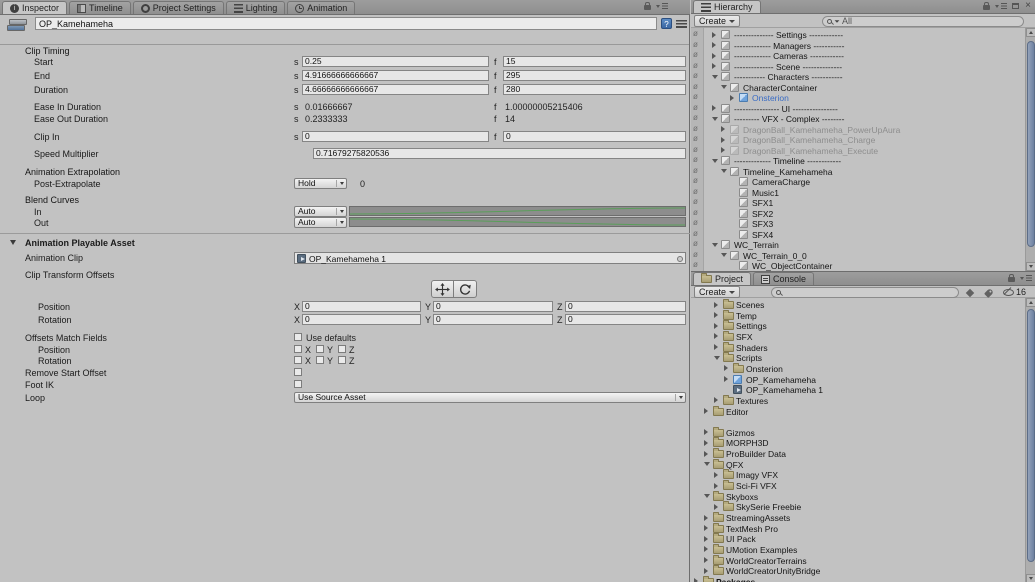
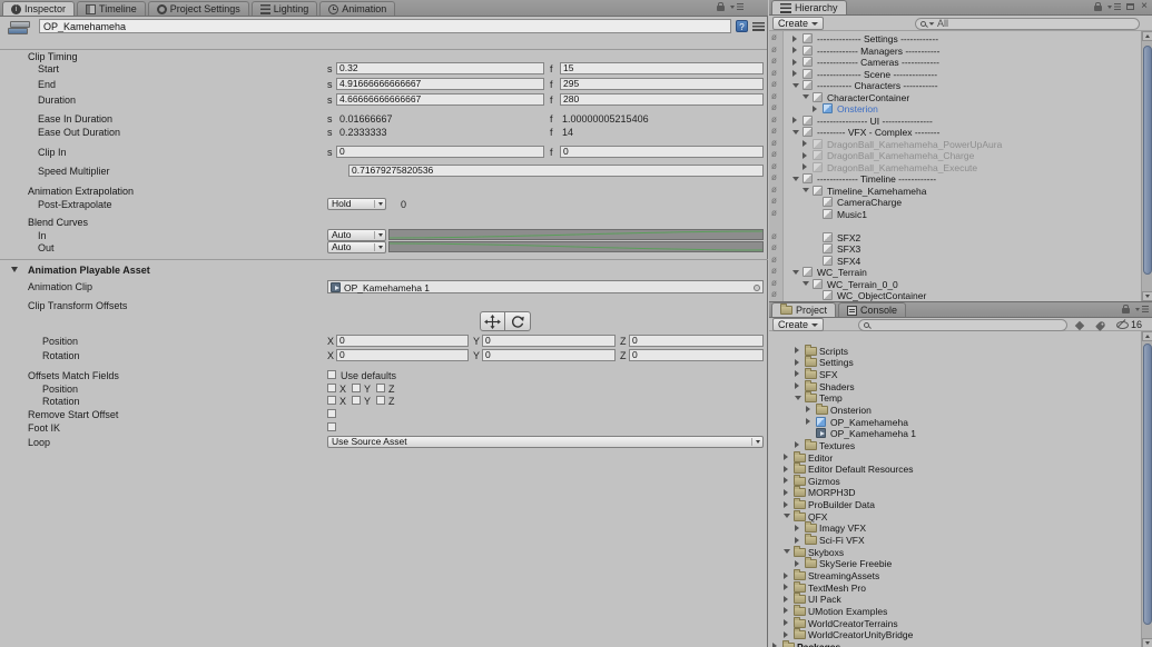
  Inspector
  Timeline
  Project Settings
  Lighting
  Animation
  OP_Kamehameha
  Clip Timing
  Start
  s
  f
- 0.25
+ 0.32
  15
  End
  s
  f
  4.91666666666667
  295
  Duration
  s
  f
  4.66666666666667
  280
  Ease In Duration
  s
  f
  0.01666667
  1.00000005215406
  Ease Out Duration
  s
  f
  0.2333333
  14
  Clip In
  s
  f
  0
  0
  Speed Multiplier
  0.71679275820536
  Animation Extrapolation
  Post-Extrapolate
  Hold
  0
  Blend Curves
  In
  Auto
  Out
  Auto
  Animation Playable Asset
  Animation Clip
  OP_Kamehameha 1
  Clip Transform Offsets
  Position
  X
  0
  Y
  0
  Z
  0
  Rotation
  X
  0
  Y
  0
  Z
  0
  Offsets Match Fields
  Use defaults
  Position
  X
  Y
  Z
  Rotation
  X
  Y
  Z
  Remove Start Offset
  Foot IK
  Loop
  Use Source Asset
  Hierarchy
  Create
  All
  -------------- Settings ------------
  ------------- Managers -----------
  ------------- Cameras ------------
  -------------- Scene --------------
  ----------- Characters -----------
  CharacterContainer
  Onsterion
  ---------------- UI ----------------
  --------- VFX - Complex --------
  DragonBall_Kamehameha_PowerUpAura
  DragonBall_Kamehameha_Charge
  DragonBall_Kamehameha_Execute
  ------------- Timeline ------------
  Timeline_Kamehameha
  CameraCharge
  Music1
- SFX1
  SFX2
  SFX3
  SFX4
  WC_Terrain
  WC_Terrain_0_0
  WC_ObjectContainer
  Project
  Console
  Create
  16
- Scenes
- Temp
+ Scripts
  Settings
  SFX
  Shaders
- Scripts
+ Temp
  Onsterion
  OP_Kamehameha
  OP_Kamehameha 1
  Textures
  Editor
+ Editor Default Resources
  Gizmos
  MORPH3D
  ProBuilder Data
  QFX
  Imagy VFX
  Sci-Fi VFX
  Skyboxs
  SkySerie Freebie
  StreamingAssets
  TextMesh Pro
  UI Pack
  UMotion Examples
  WorldCreatorTerrains
  WorldCreatorUnityBridge
